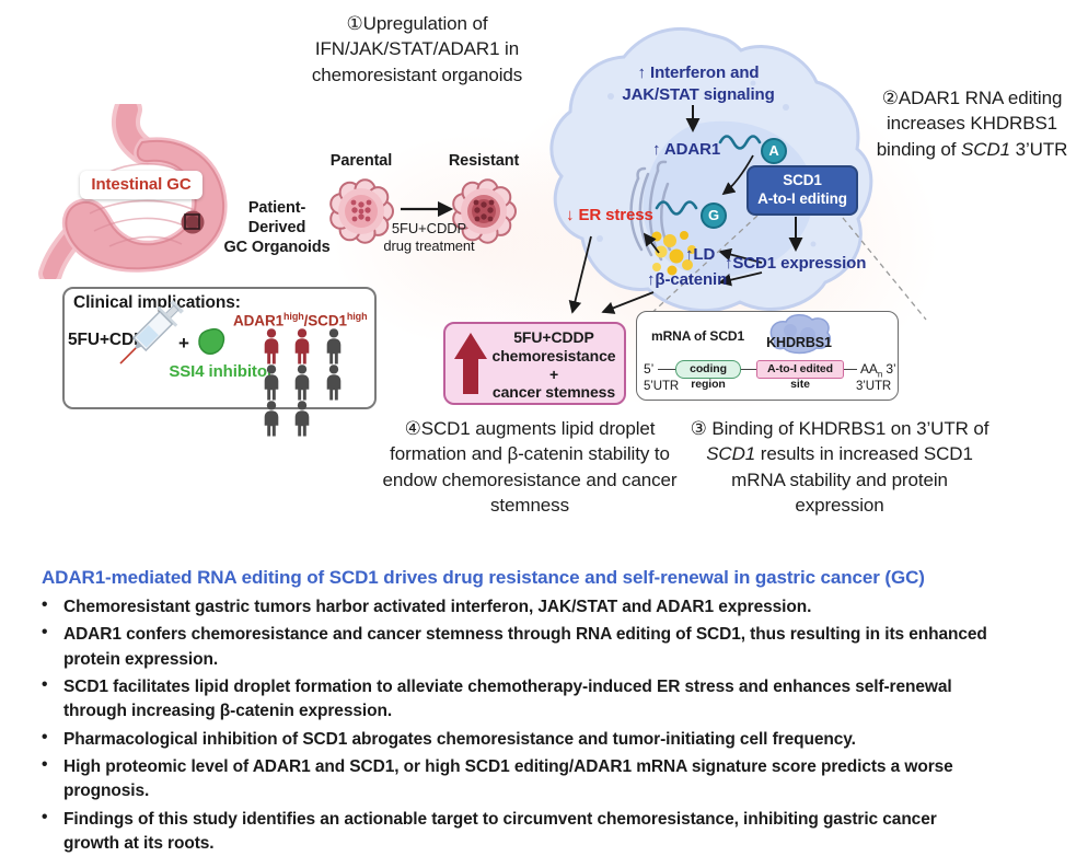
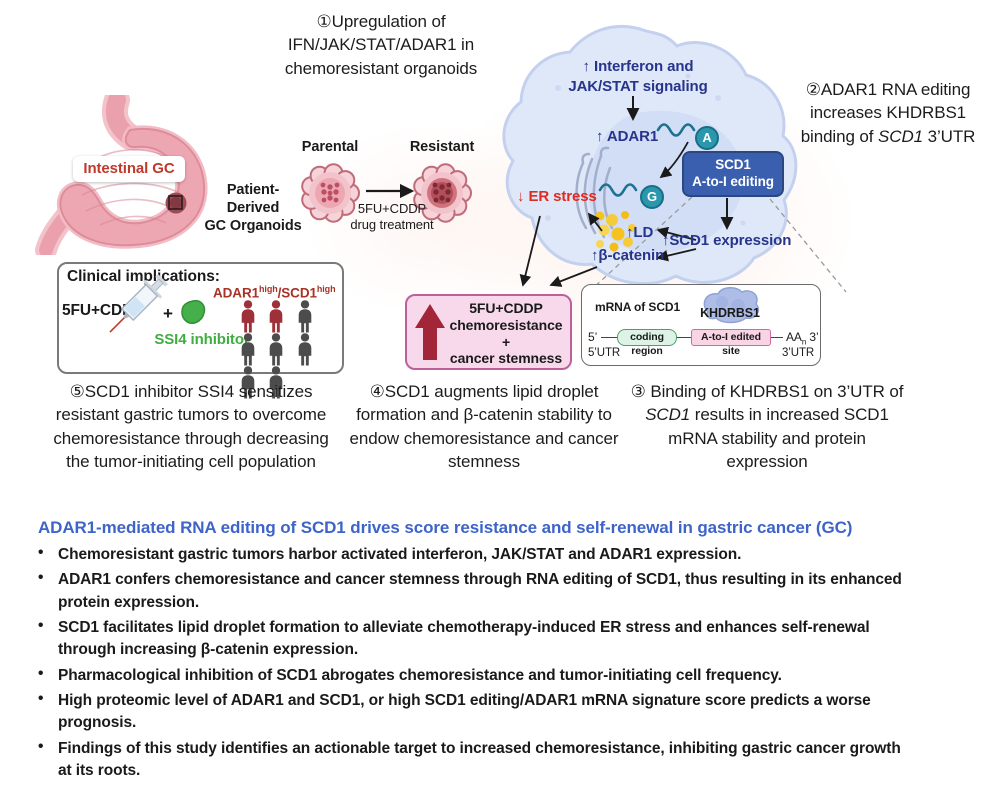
  ①Upregulation of
  IFN/JAK/STAT/ADAR1 in
  chemoresistant organoids
  Intestinal GC
  Patient-Derived
  GC Organoids
  Parental
  Resistant
  5FU+CDDP
  drug treatment
  ↑ Interferon and
  JAK/STAT signaling
  ↑ ADAR1
  A
  G
  SCD1
  A-to-I editing
  ↓ ER stress
  ↑LD
  ↑β-catenin
  ↑SCD1 expression
  ②ADAR1 RNA editing increases KHDRBS1 binding of SCD1 3’UTR
  Clinical implcations:
  5FU+CD
  +
  SSI4 inhibito
  ADAR1high/SCD1high
  5FU+CDDP
  chemoresistance
  +
  cancer stemness
  mRNA of SCD1
  KHDRBS1
  5’
  coding region
  A-to-I edited site
  AAn 3’
  5’UTR
  3’UTR
+ ⑤SCD1 inhibitor SSI4 sensitizes resistant gastric tumors to overcome chemoresistance through decreasing the tumor-initiating cell population
  ④SCD1 augments lipid droplet formation and β-catenin stability to endow chemoresistance and cancer stemness
  ③ Binding of KHDRBS1 on 3’UTR of SCD1 results in increased SCD1 mRNA stability and protein expression
- ADAR1-mediated RNA editing of SCD1 drives drug resistance and self-renewal in gastric cancer (GC)
+ ADAR1-mediated RNA editing of SCD1 drives score resistance and self-renewal in gastric cancer (GC)
  •
  Chemoresistant gastric tumors harbor activated interferon, JAK/STAT and ADAR1 expression.
  •
  ADAR1 confers chemoresistance and cancer stemness through RNA editing of SCD1, thus resulting in its enhanced protein expression.
  •
  SCD1 facilitates lipid droplet formation to alleviate chemotherapy-induced ER stress and enhances self-renewal through increasing β-catenin expression.
  •
  Pharmacological inhibition of SCD1 abrogates chemoresistance and tumor-initiating cell frequency.
  •
  High proteomic level of ADAR1 and SCD1, or high SCD1 editing/ADAR1 mRNA signature score predicts a worse prognosis.
  •
- Findings of this study identifies an actionable target to circumvent chemoresistance, inhibiting gastric cancer growth at its roots.
+ Findings of this study identifies an actionable target to increased chemoresistance, inhibiting gastric cancer growth at its roots.
